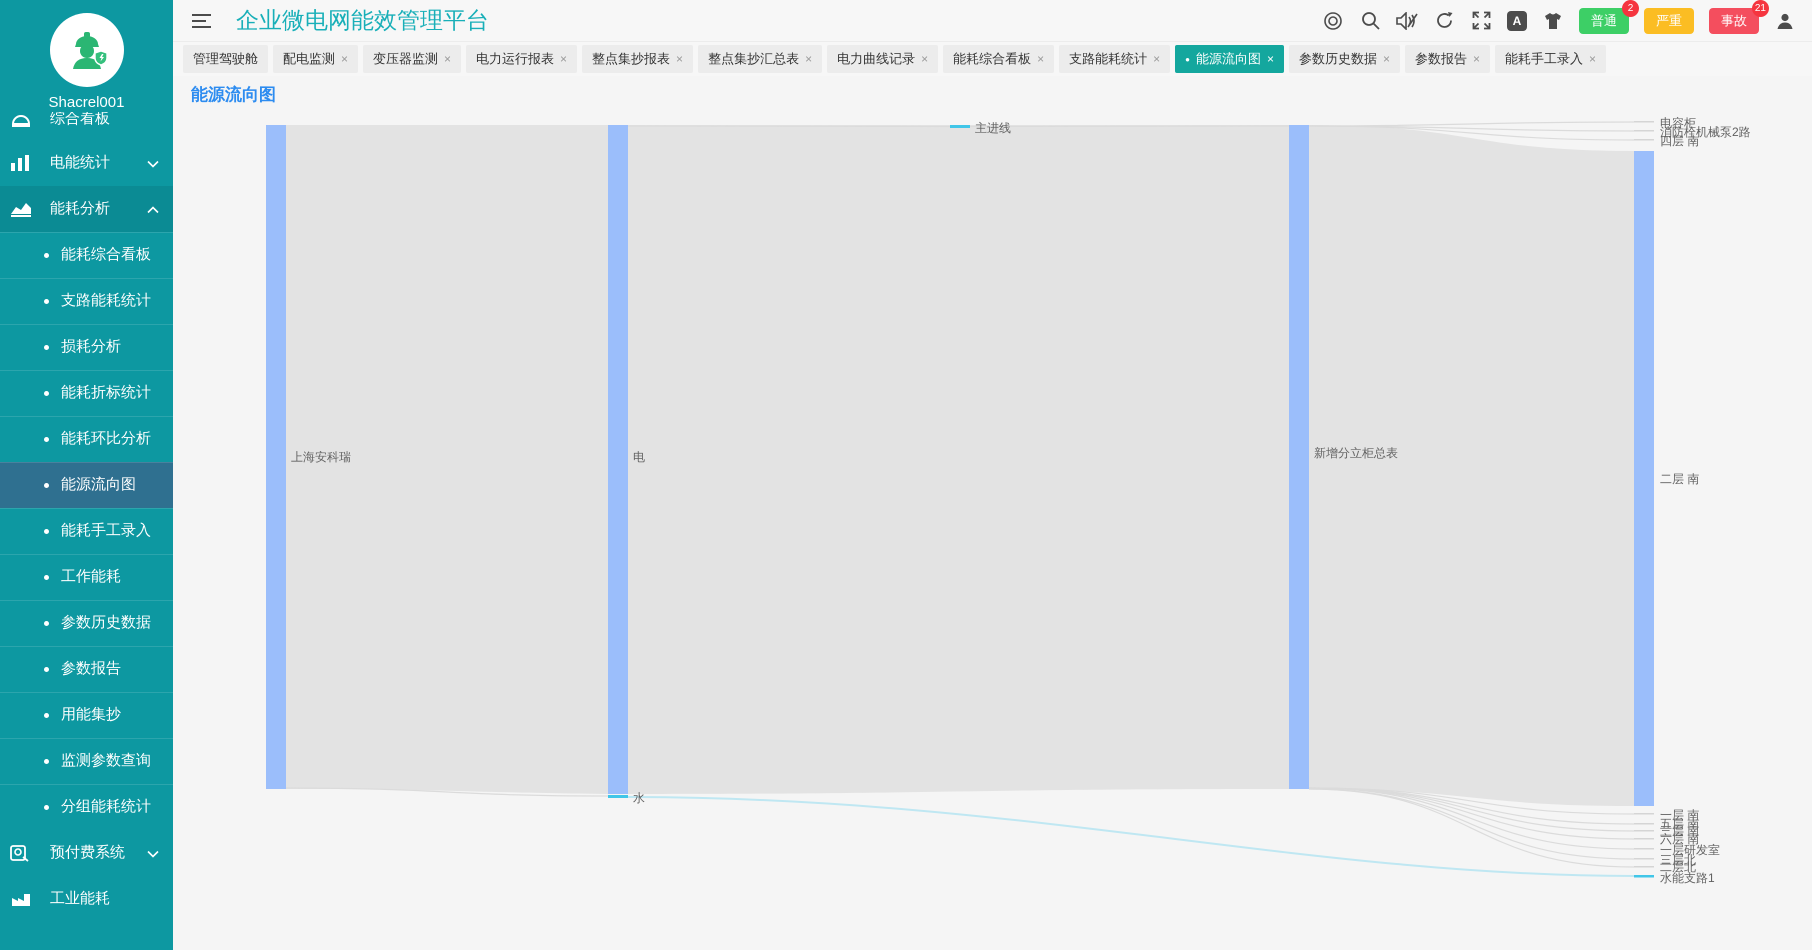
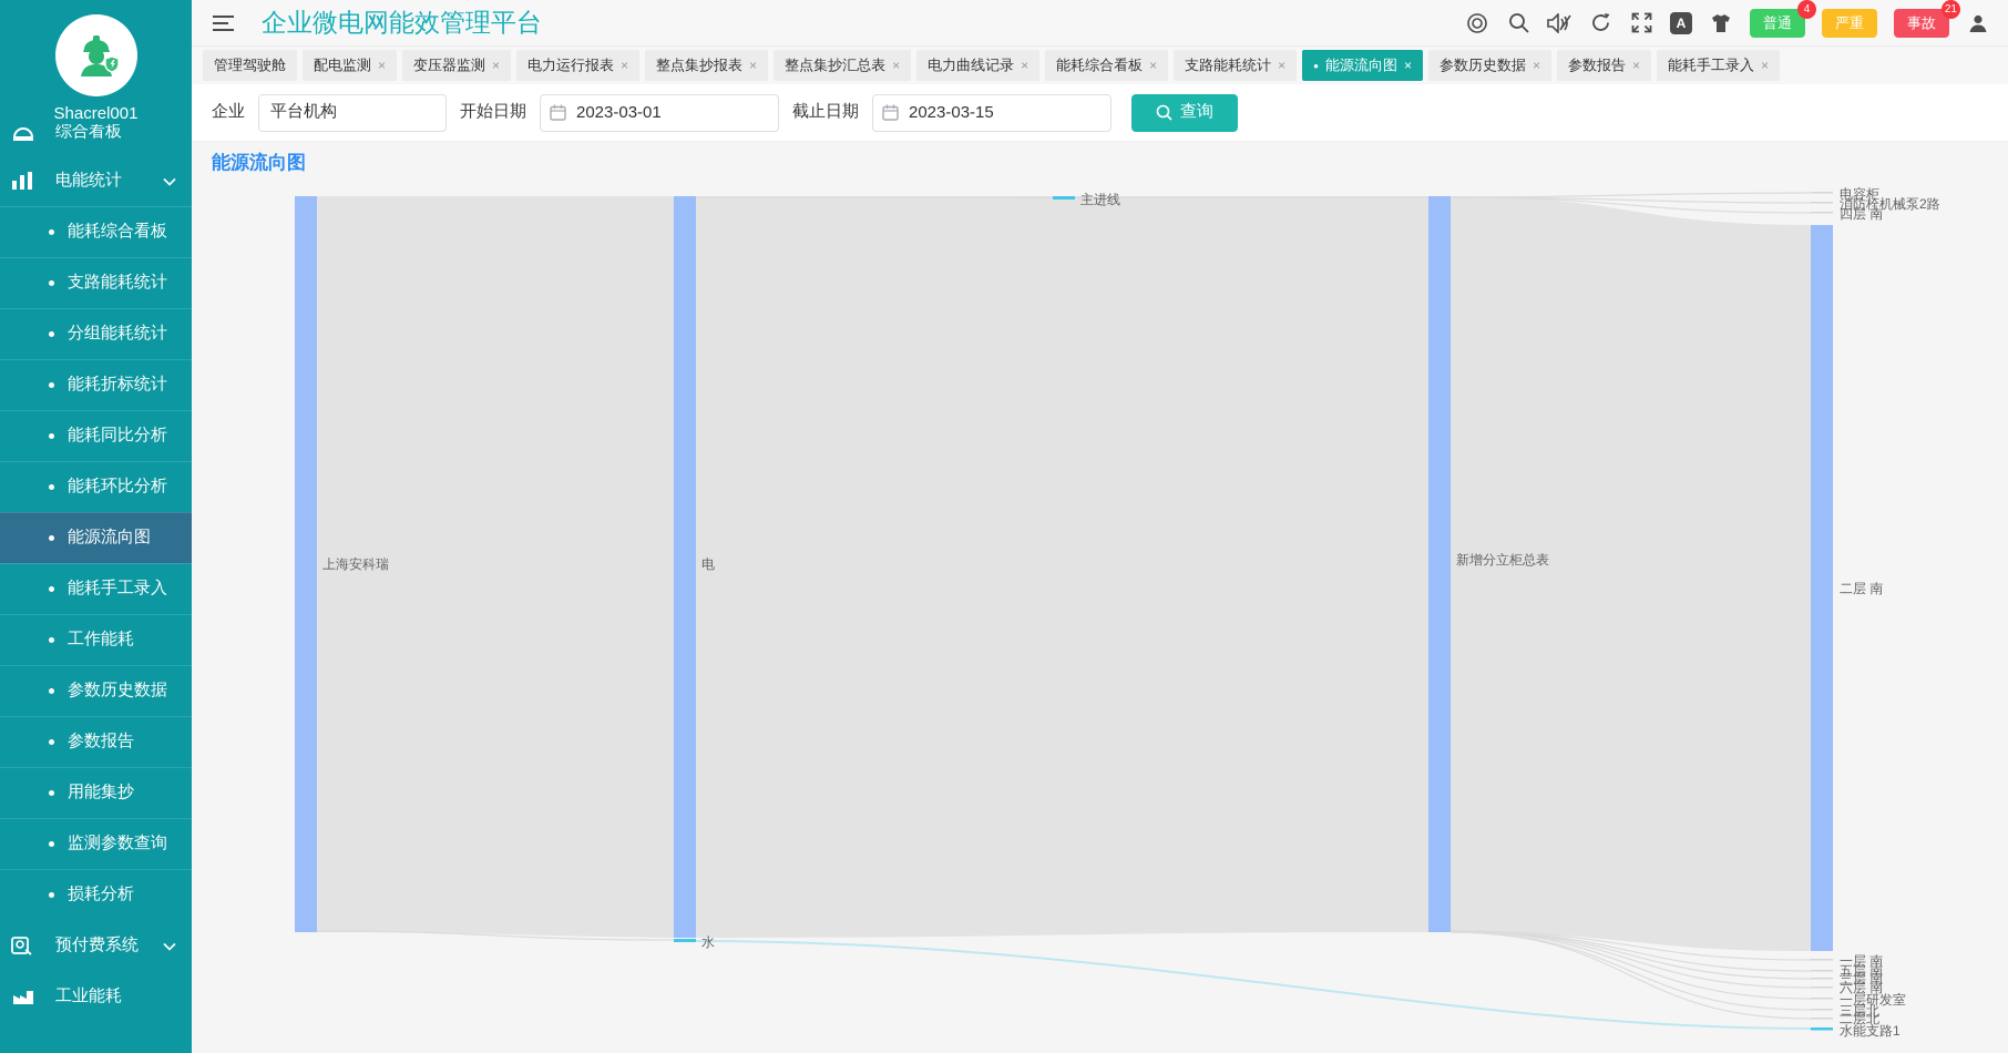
  Shacrel001
  综合看板
  电能统计
- 能耗分析
  能耗综合看板
  支路能耗统计
- 损耗分析
+ 分组能耗统计
  能耗折标统计
+ 能耗同比分析
  能耗环比分析
  能源流向图
  能耗手工录入
  工作能耗
  参数历史数据
  参数报告
  用能集抄
  监测参数查询
- 分组能耗统计
+ 损耗分析
  预付费系统
  工业能耗
  企业微电网能效管理平台
  A
  普通
- 2
+ 4
  严重
  事故
  21
  管理驾驶舱
  配电监测
  ×
  变压器监测
  ×
  电力运行报表
  ×
  整点集抄报表
  ×
  整点集抄汇总表
  ×
  电力曲线记录
  ×
  能耗综合看板
  ×
  支路能耗统计
  ×
  ●
  能源流向图
  ×
  参数历史数据
  ×
  参数报告
  ×
  能耗手工录入
  ×
+ 企业
+ 平台机构
+ 开始日期
+ 2023-03-01
+ 截止日期
+ 2023-03-15
+ 查询
  能源流向图
  上海安科瑞
  电
  水
  主进线
  新增分立柜总表
  二层 南
  电容柜
  消防栓机械泵2路
  四层 南
  一层 南
  五层 南
  三层 南
  六层 南
  一层研发室
  三层北
  二层北
  水能支路1
